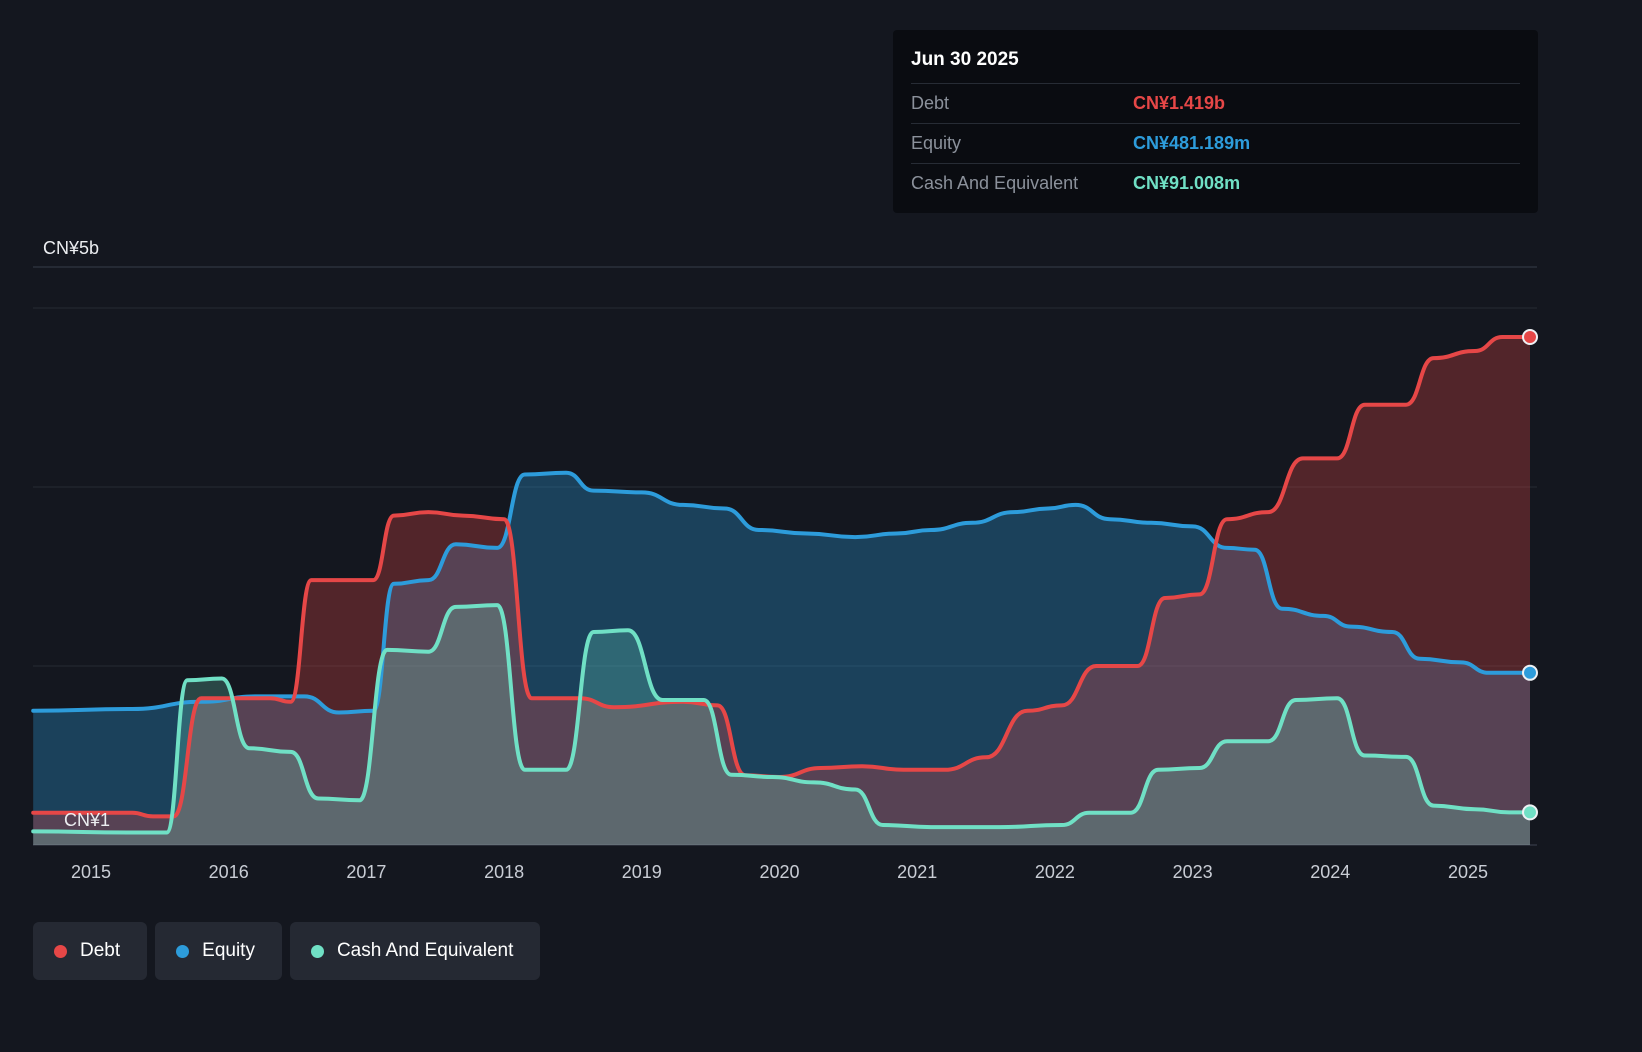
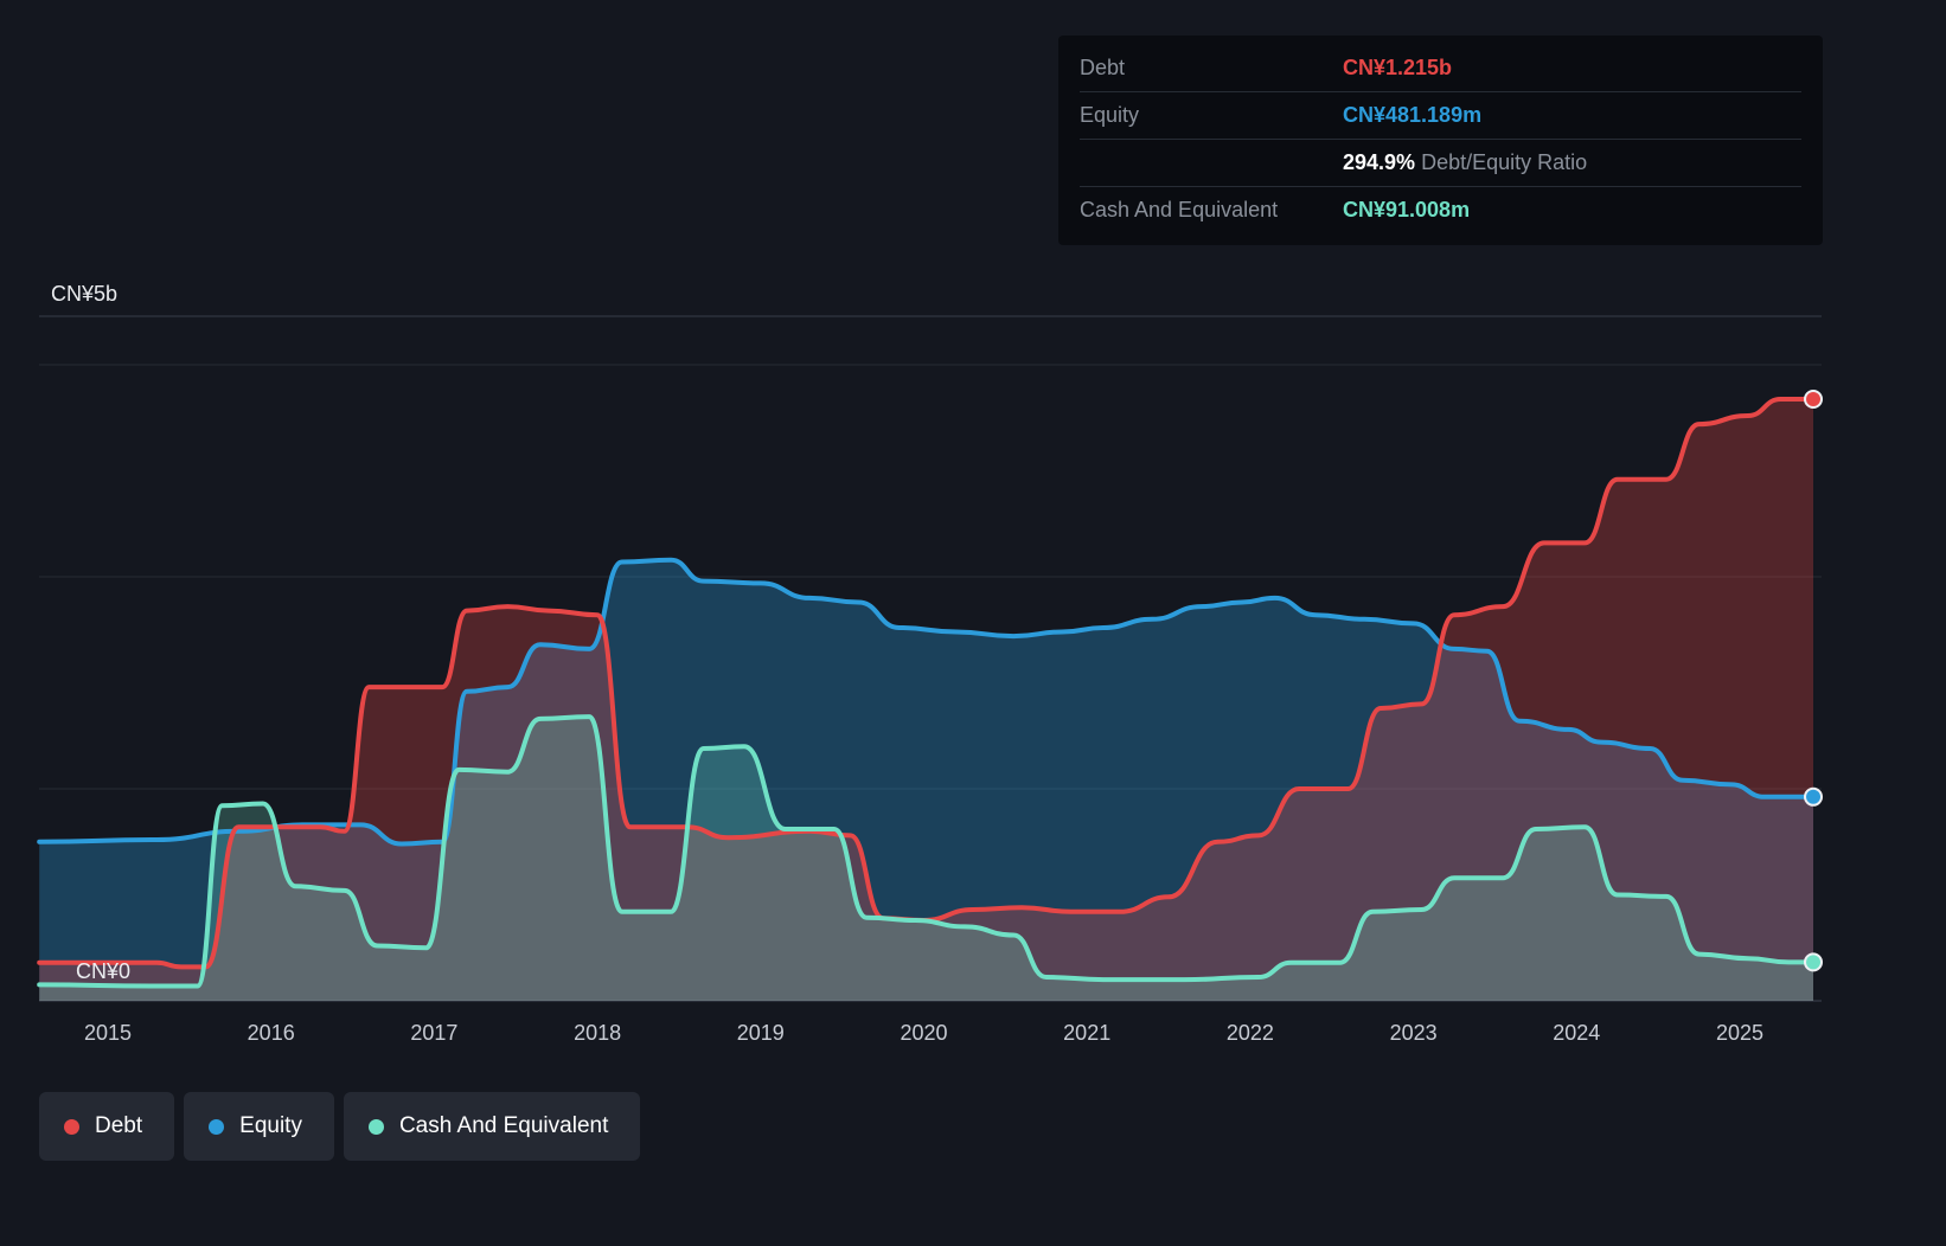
  CN¥5b
- CN¥1
+ CN¥0
  2015
  2016
  2017
  2018
  2019
  2020
  2021
  2022
  2023
  2024
  2025
- Jun 30 2025
  Debt
- CN¥1.419b
+ CN¥1.215b
  Equity
  CN¥481.189m
+ 294.9% Debt/Equity Ratio
  Cash And Equivalent
  CN¥91.008m
  Debt
  Equity
  Cash And Equivalent
